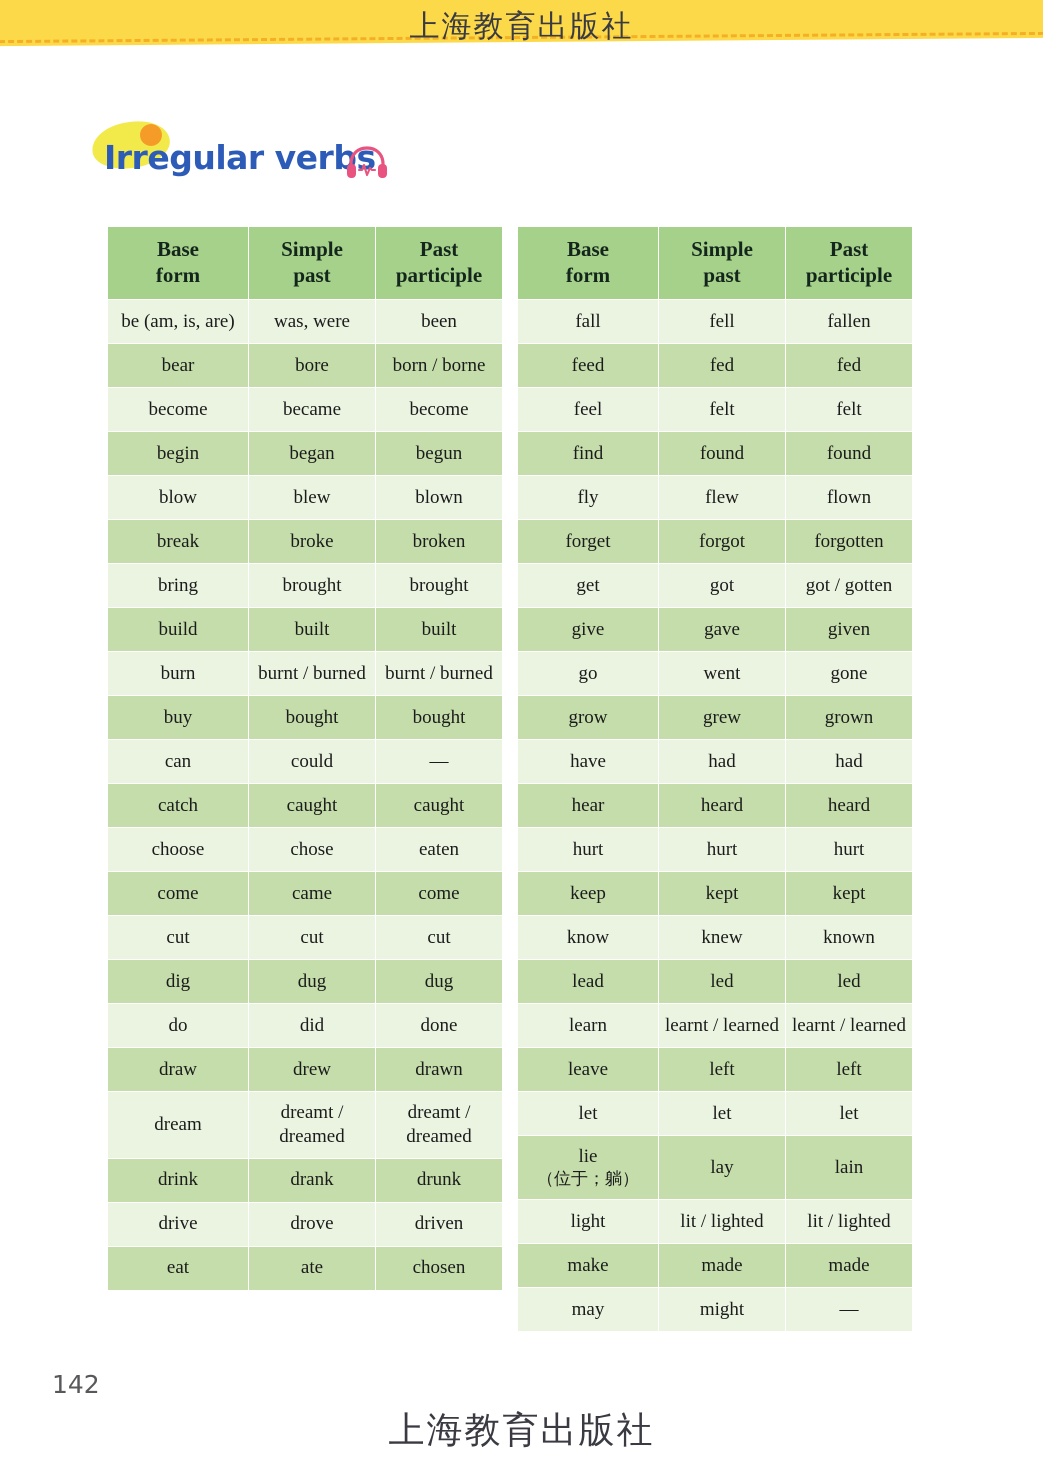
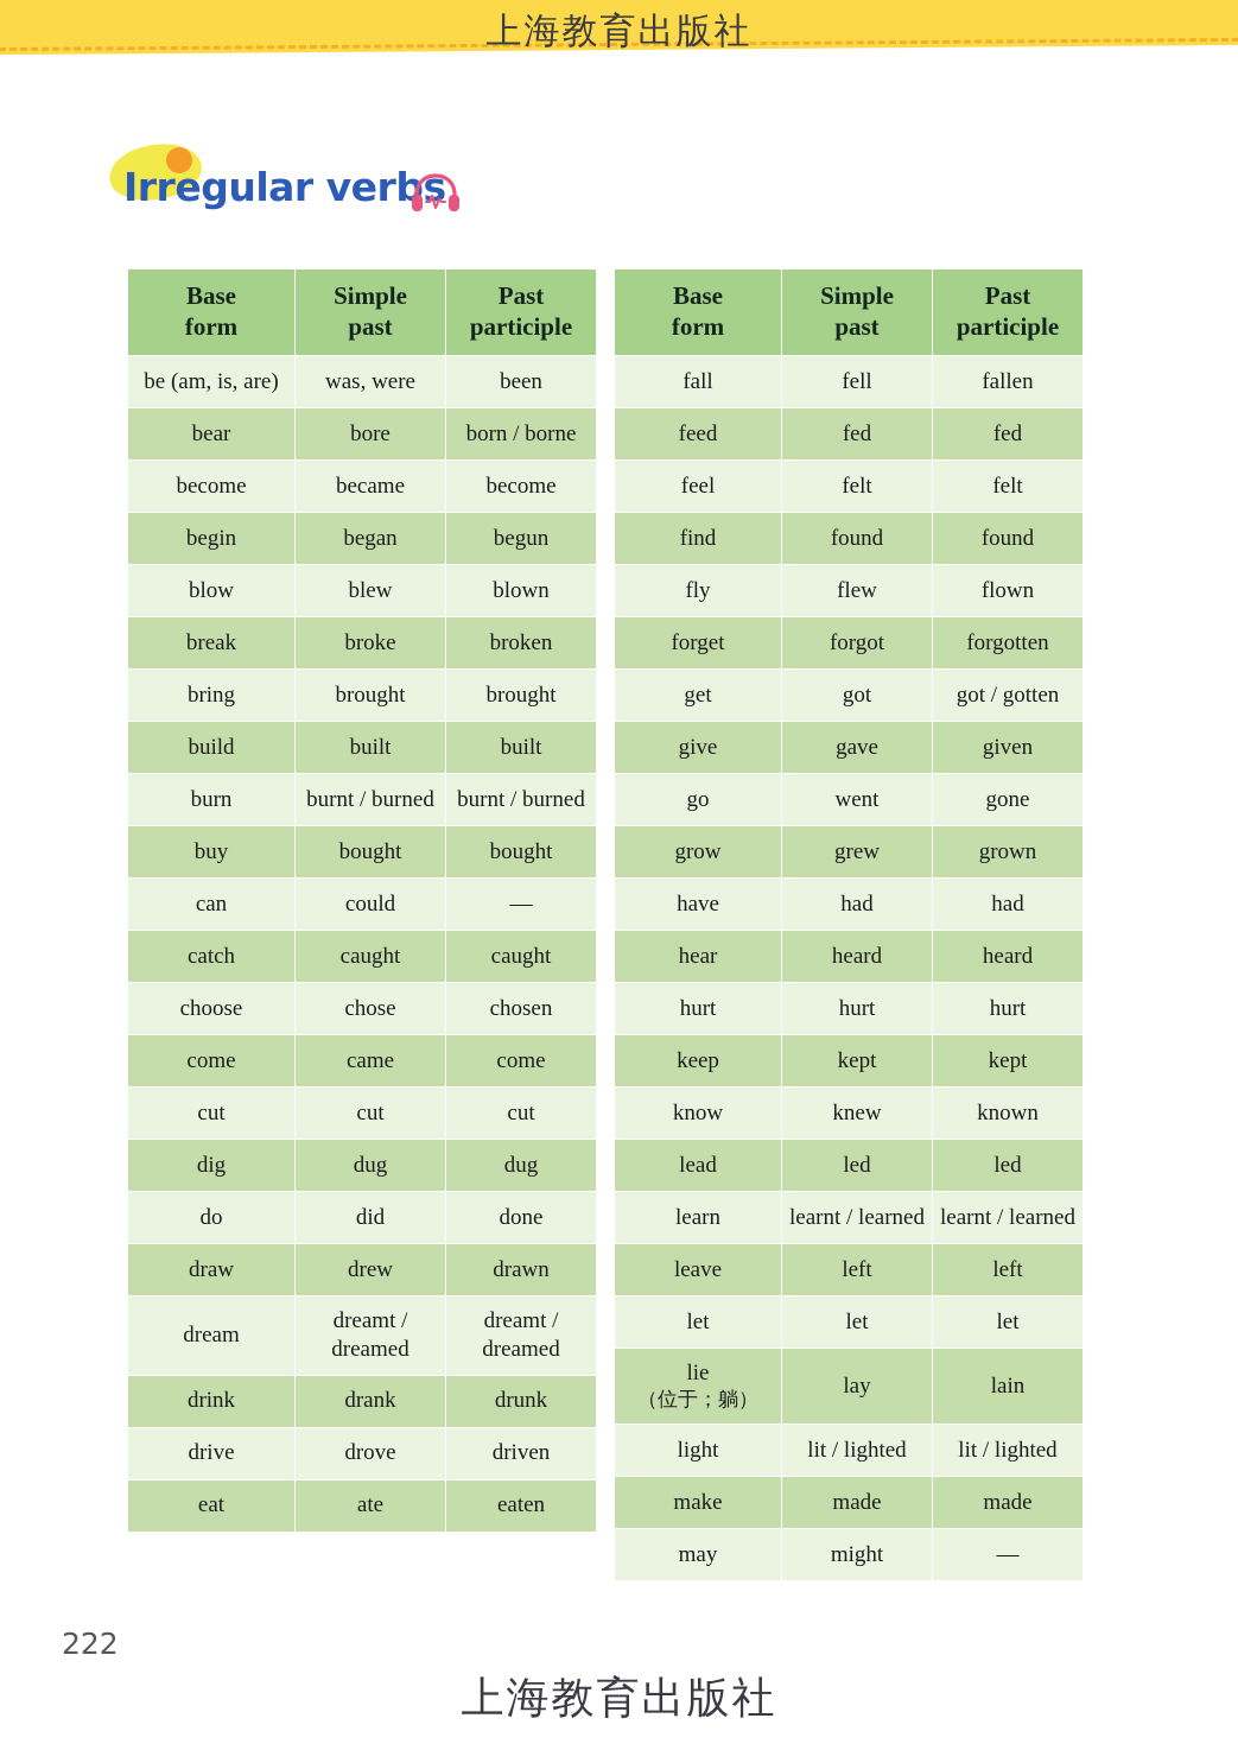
  上海教育出版社
  Irregular verbs
  Base form	Simple past	Past participle
  be (am, is, are)	was, were	been
  bear	bore	born / borne
  become	became	become
  begin	began	begun
  blow	blew	blown
  break	broke	broken
  bring	brought	brought
  build	built	built
  burn	burnt / burned	burnt / burned
  buy	bought	bought
  can	could	—
  catch	caught	caught
- choose	chose	eaten
+ choose	chose	chosen
  come	came	come
  cut	cut	cut
  dig	dug	dug
  do	did	done
  draw	drew	drawn
  dream	dreamt / dreamed	dreamt / dreamed
  drink	drank	drunk
  drive	drove	driven
- eat	ate	chosen
+ eat	ate	eaten
  Base form	Simple past	Past participle
  fall	fell	fallen
  feed	fed	fed
  feel	felt	felt
  find	found	found
  fly	flew	flown
  forget	forgot	forgotten
  get	got	got / gotten
  give	gave	given
  go	went	gone
  grow	grew	grown
  have	had	had
  hear	heard	heard
  hurt	hurt	hurt
  keep	kept	kept
  know	knew	known
  lead	led	led
  learn	learnt / learned	learnt / learned
  leave	left	left
  let	let	let
  lie（位于；躺）	lay	lain
  light	lit / lighted	lit / lighted
  make	made	made
  may	might	—
- 142
+ 222
  上海教育出版社
